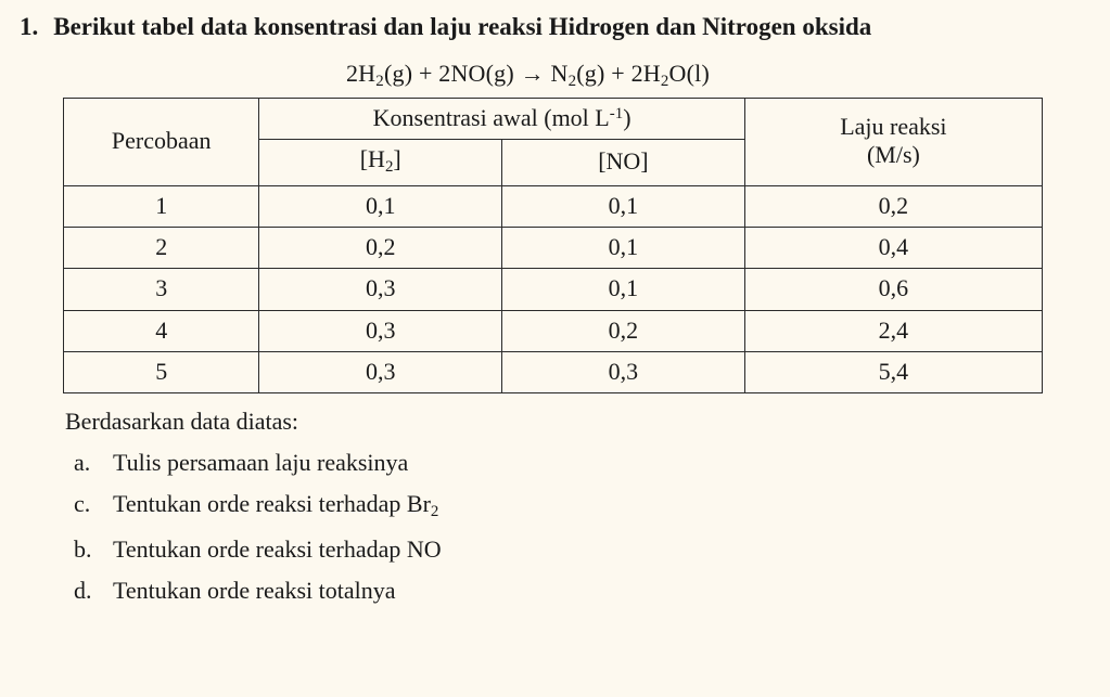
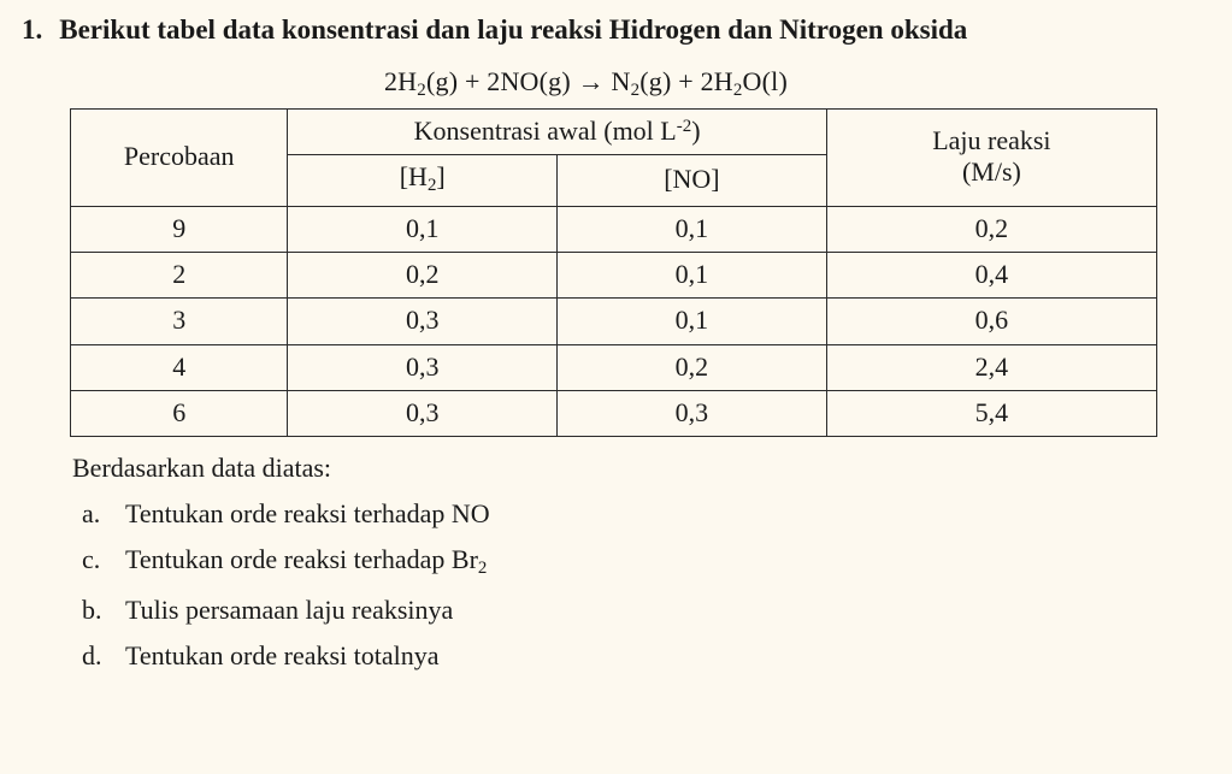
  1.
  Berikut tabel data konsentrasi dan laju reaksi Hidrogen dan Nitrogen oksida
  2H2(g) + 2NO(g) → N2(g) + 2H2O(l)
- Percobaan	Konsentrasi awal (mol L-1)	Laju reaksi (M/s)
+ Percobaan	Konsentrasi awal (mol L-2)	Laju reaksi (M/s)
  [H2]	[NO]
- 1	0,1	0,1	0,2
+ 9	0,1	0,1	0,2
  2	0,2	0,1	0,4
  3	0,3	0,1	0,6
  4	0,3	0,2	2,4
- 5	0,3	0,3	5,4
+ 6	0,3	0,3	5,4
  Berdasarkan data diatas:
  a.
- Tulis persamaan laju reaksinya
+ Tentukan orde reaksi terhadap NO
  c.
  Tentukan orde reaksi terhadap Br2
  b.
- Tentukan orde reaksi terhadap NO
+ Tulis persamaan laju reaksinya
  d.
  Tentukan orde reaksi totalnya
